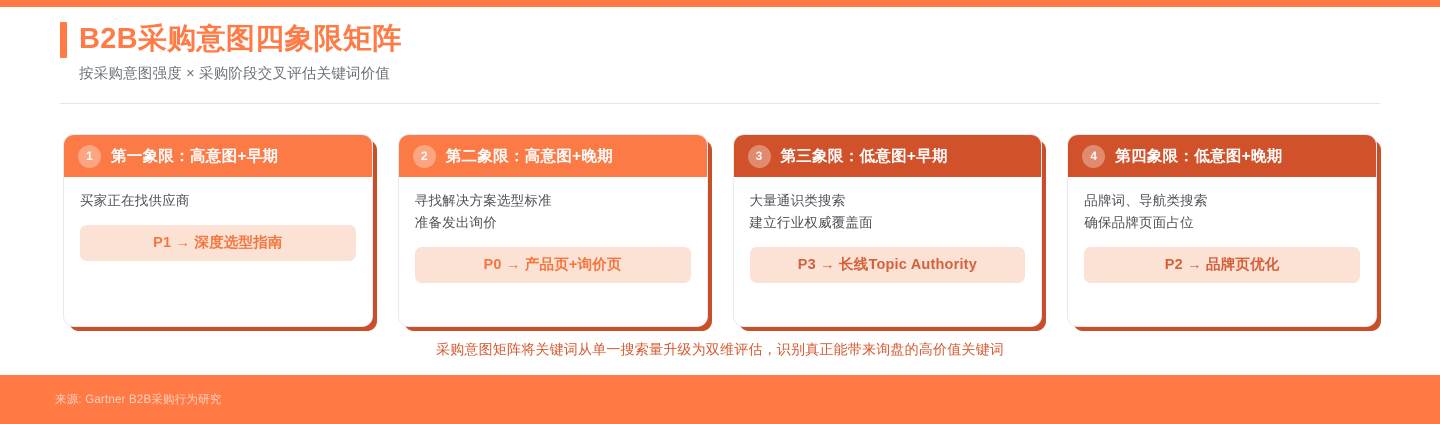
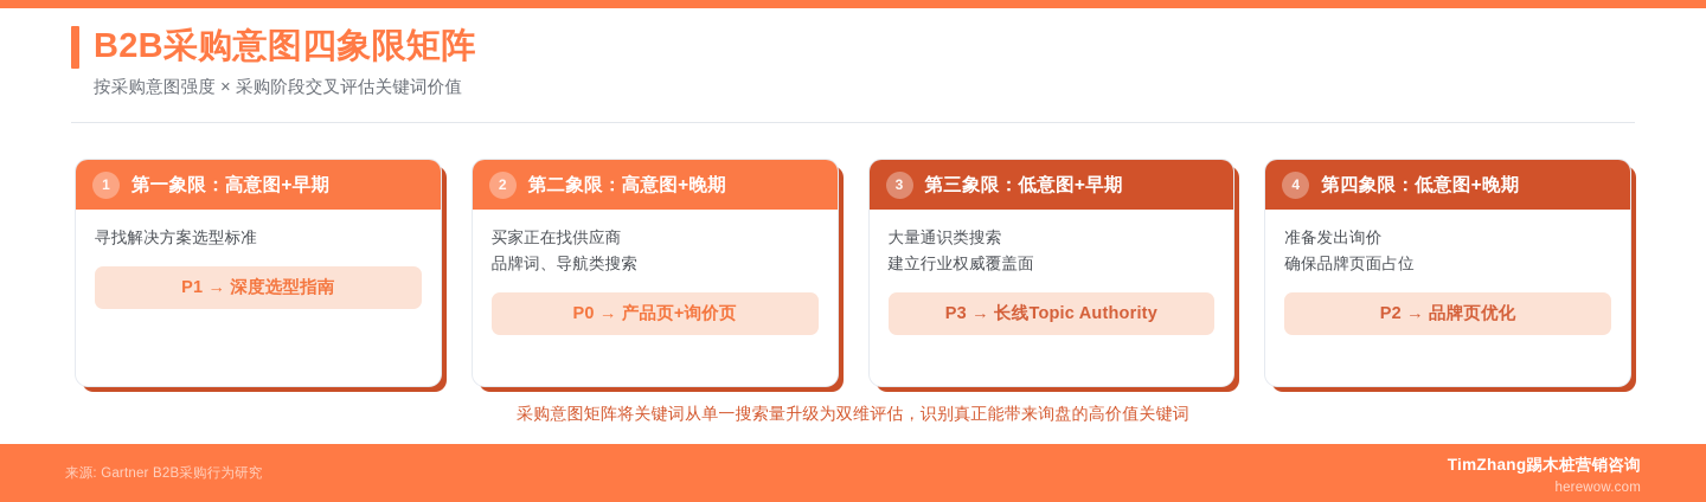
  B2B采购意图四象限矩阵
  按采购意图强度 × 采购阶段交叉评估关键词价值
  1
  第一象限：高意图+早期
- 买家正在找供应商
+ 寻找解决方案选型标准
  P1 → 深度选型指南
  2
  第二象限：高意图+晚期
- 寻找解决方案选型标准
+ 买家正在找供应商
- 准备发出询价
+ 品牌词、导航类搜索
  P0 → 产品页+询价页
  3
  第三象限：低意图+早期
  大量通识类搜索
  建立行业权威覆盖面
  P3 → 长线Topic Authority
  4
  第四象限：低意图+晚期
- 品牌词、导航类搜索
+ 准备发出询价
  确保品牌页面占位
  P2 → 品牌页优化
  采购意图矩阵将关键词从单一搜索量升级为双维评估，识别真正能带来询盘的高价值关键词
  来源: Gartner B2B采购行为研究
+ TimZhang踢木桩营销咨询
+ herewow.com
